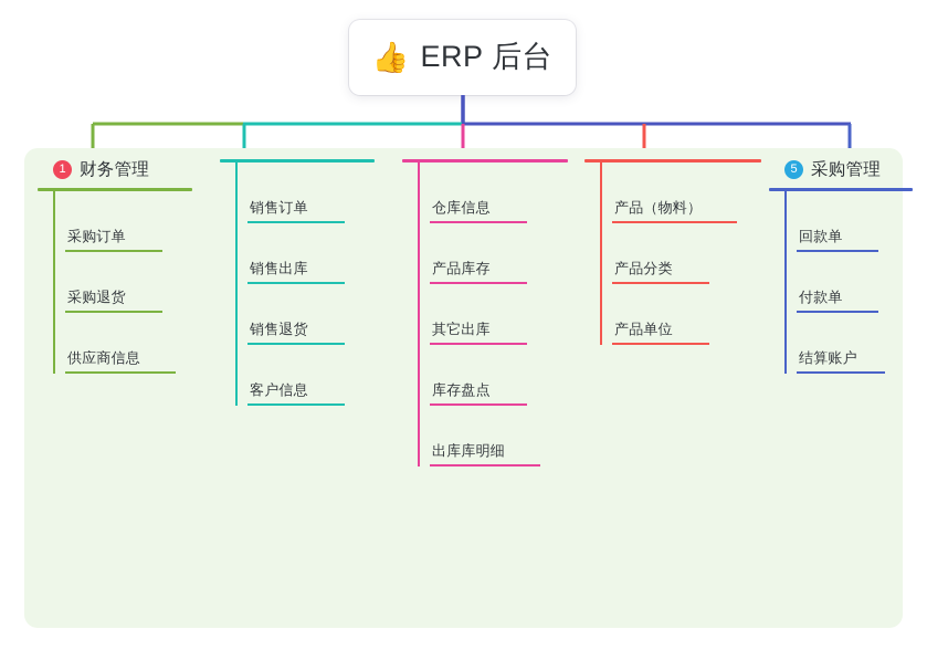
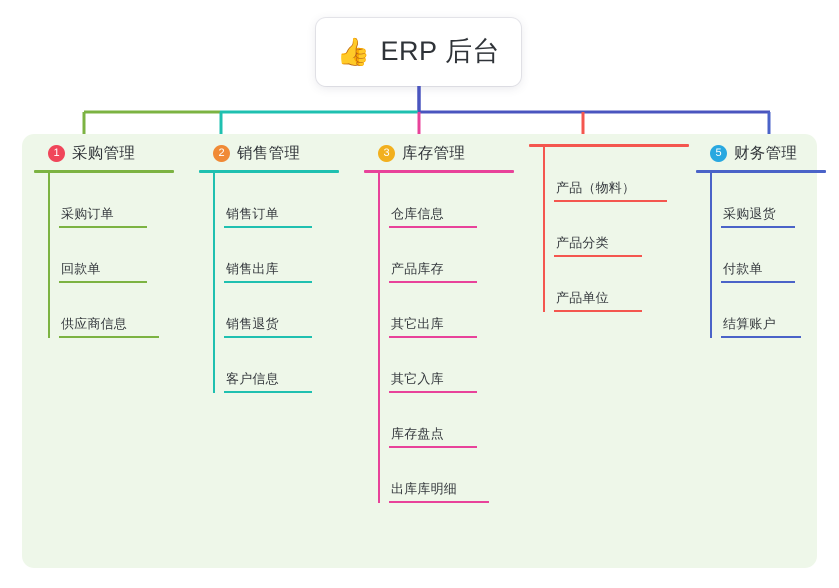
  👍
  ERP 后台
  1
- 财务管理
+ 采购管理
  采购订单
- 采购退货
+ 回款单
  供应商信息
+ 2
+ 销售管理
  销售订单
  销售出库
  销售退货
  客户信息
+ 3
+ 库存管理
  仓库信息
  产品库存
  其它出库
+ 其它入库
  库存盘点
  出库库明细
  产品（物料）
  产品分类
  产品单位
  5
- 采购管理
+ 财务管理
- 回款单
+ 采购退货
  付款单
  结算账户
